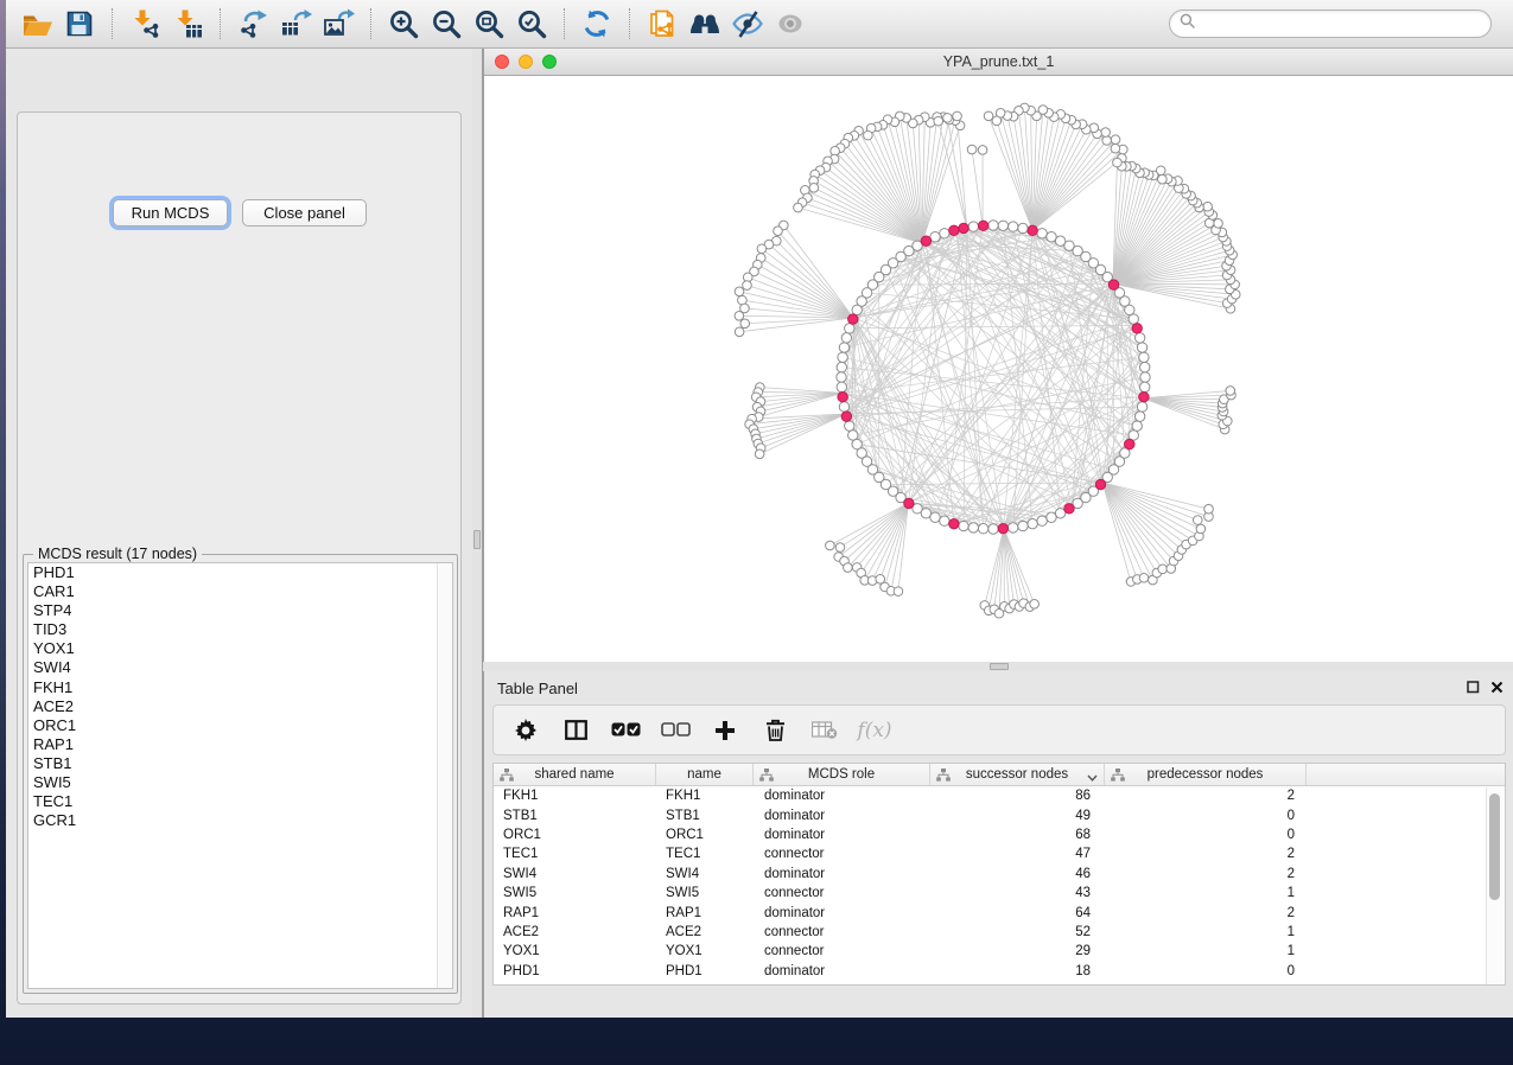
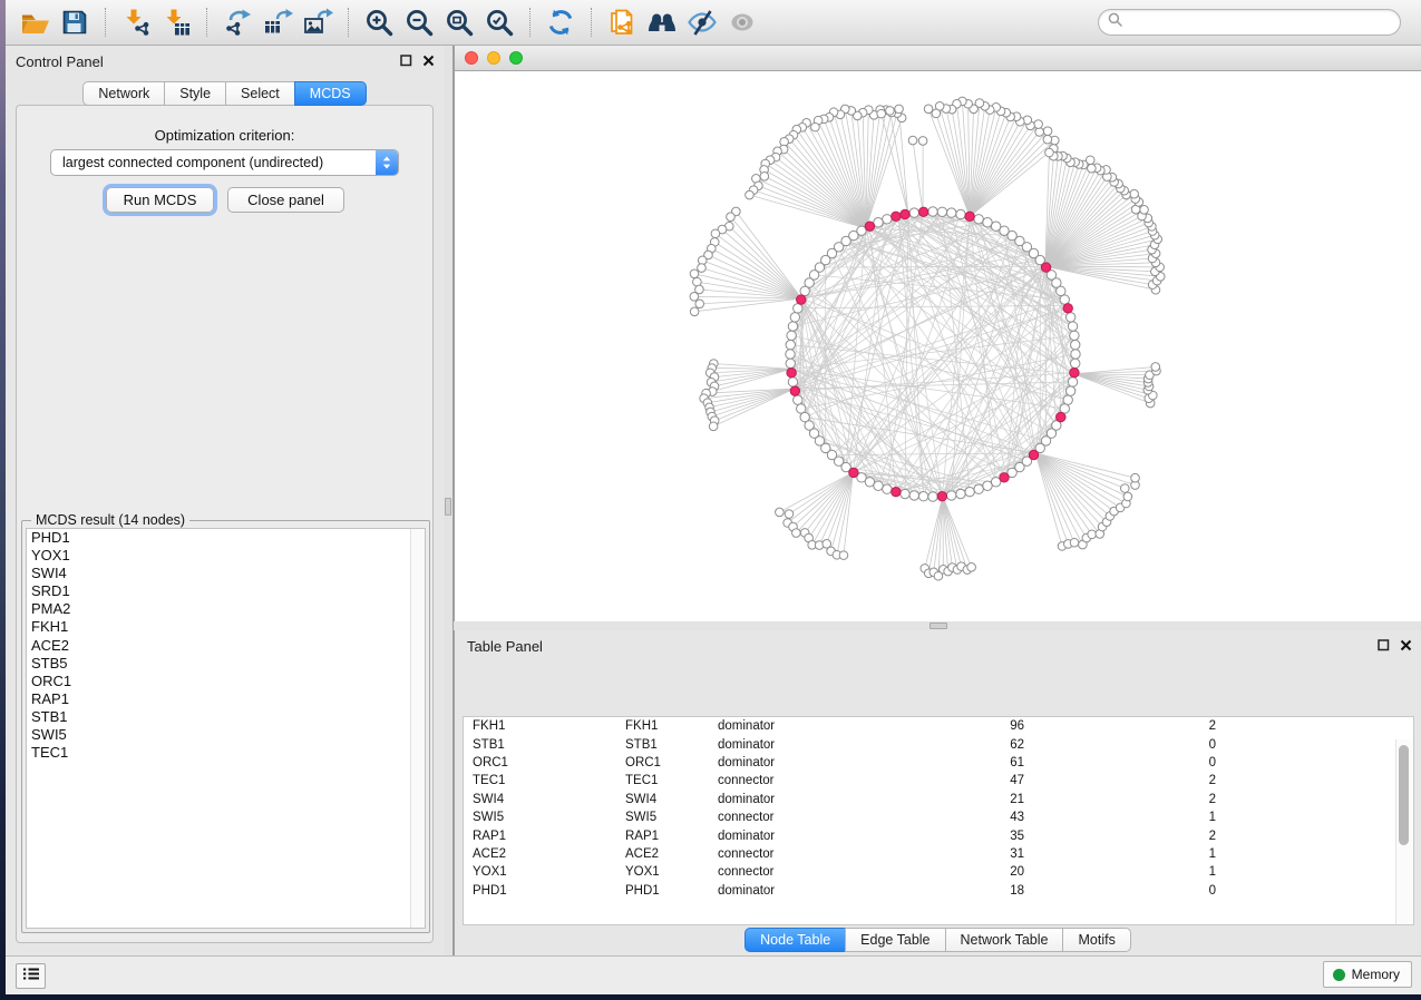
+ Control Panel
+ Network
+ Style
+ Select
+ MCDS
+ Optimization criterion:
+ largest connected component (undirected)
  Run MCDS
  Close panel
- MCDS result (17 nodes)
+ MCDS result (14 nodes)
  PHD1
- CAR1
- STP4
- TID3
  YOX1
  SWI4
+ SRD1
+ PMA2
  FKH1
  ACE2
+ STB5
  ORC1
  RAP1
  STB1
  SWI5
  TEC1
- GCR1
- YPA_prune.txt_1
  Table Panel
- f(x)
- shared name
- name
- MCDS role
- successor nodes
- predecessor nodes
  FKH1
  FKH1
  dominator
- 86
+ 96
  2
  STB1
  STB1
  dominator
- 49
+ 62
  0
  ORC1
  ORC1
  dominator
- 68
+ 61
  0
  TEC1
  TEC1
  connector
  47
  2
  SWI4
  SWI4
  dominator
- 46
+ 21
  2
  SWI5
  SWI5
  connector
  43
  1
  RAP1
  RAP1
  dominator
- 64
+ 35
  2
  ACE2
  ACE2
  connector
- 52
+ 31
  1
  YOX1
  YOX1
  connector
- 29
+ 20
  1
  PHD1
  PHD1
  dominator
  18
  0
+ Node Table
+ Edge Table
+ Network Table
+ Motifs
+ Memory
